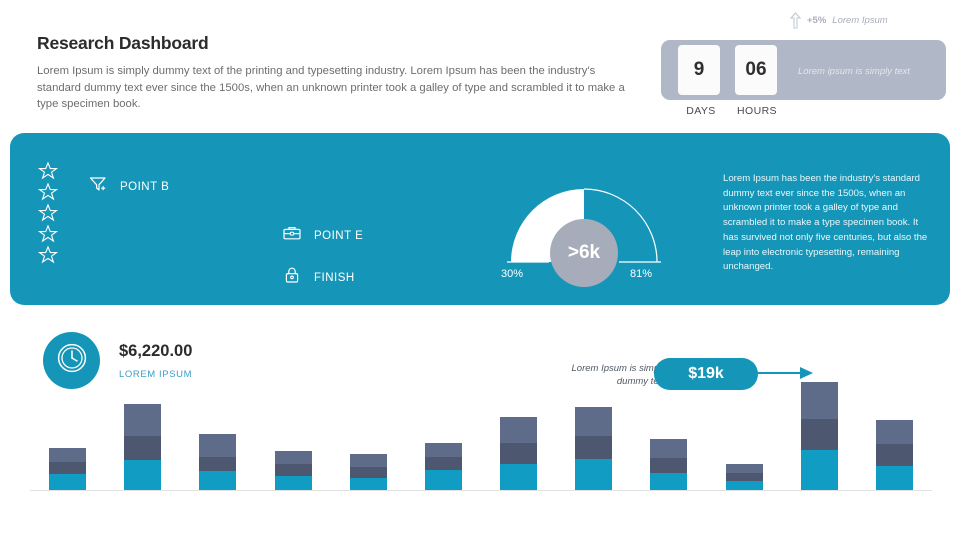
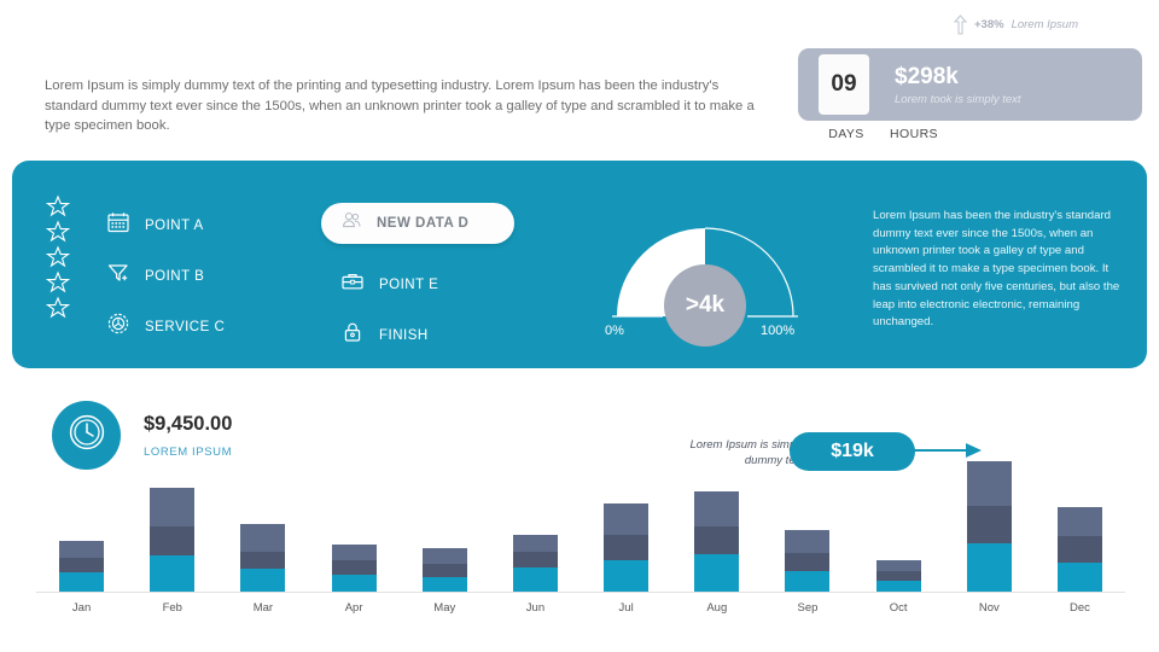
- Research Dashboard
  Lorem Ipsum is simply dummy text of the printing and typesetting industry. Lorem Ipsum has been the industry's standard dummy text ever since the 1500s, when an unknown printer took a galley of type and scrambled it to make a type specimen book.
- +5%
+ +38%
  Lorem Ipsum
- 9
- 06
+ 09
+ $298k
- Lorem ipsum is simply text
+ Lorem took is simply text
  DAYS
  HOURS
+ POINT A
  POINT B
+ SERVICE C
+ NEW DATA D
  POINT E
  FINISH
- >6k
+ >4k
- 30%
+ 0%
- 81%
+ 100%
- Lorem Ipsum has been the industry's standard dummy text ever since the 1500s, when an unknown printer took a galley of type and scrambled it to make a type specimen book. It has survived not only five centuries, but also the leap into electronic typesetting, remaining unchanged.
+ Lorem Ipsum has been the industry's standard dummy text ever since the 1500s, when an unknown printer took a galley of type and scrambled it to make a type specimen book. It has survived not only five centuries, but also the leap into electronic electronic, remaining unchanged.
- $6,220.00
+ $9,450.00
  LOREM IPSUM
  Lorem Ipsum is sim dummy t
  $19k
+ Jan
+ Feb
+ Mar
+ Apr
+ May
+ Jun
+ Jul
+ Aug
+ Sep
+ Oct
+ Nov
+ Dec
